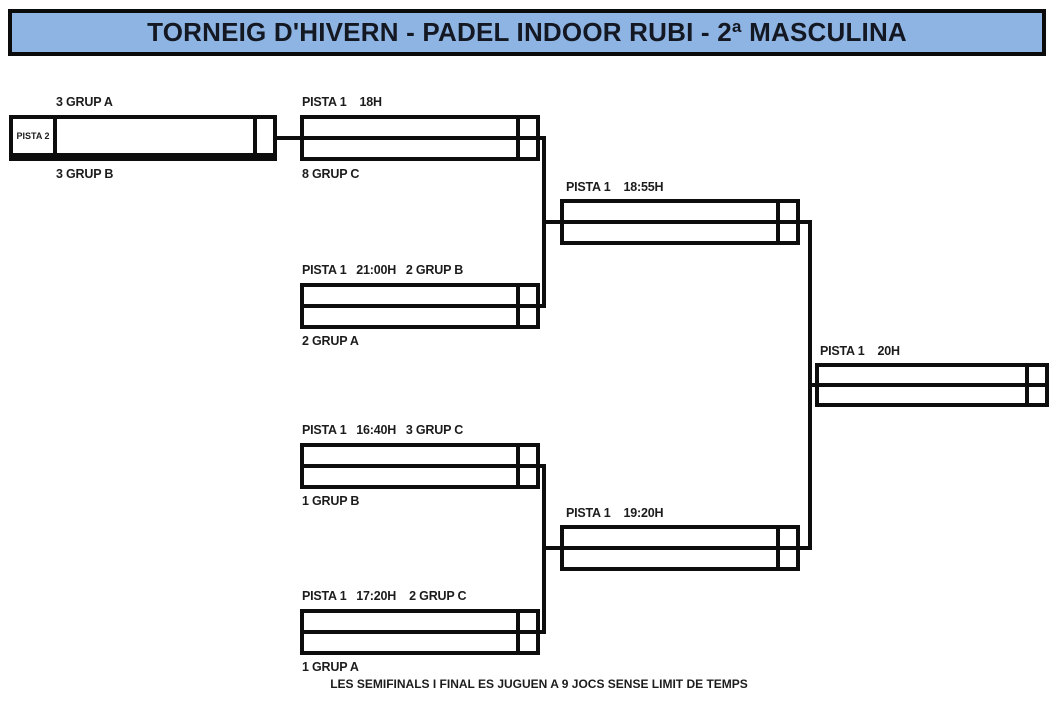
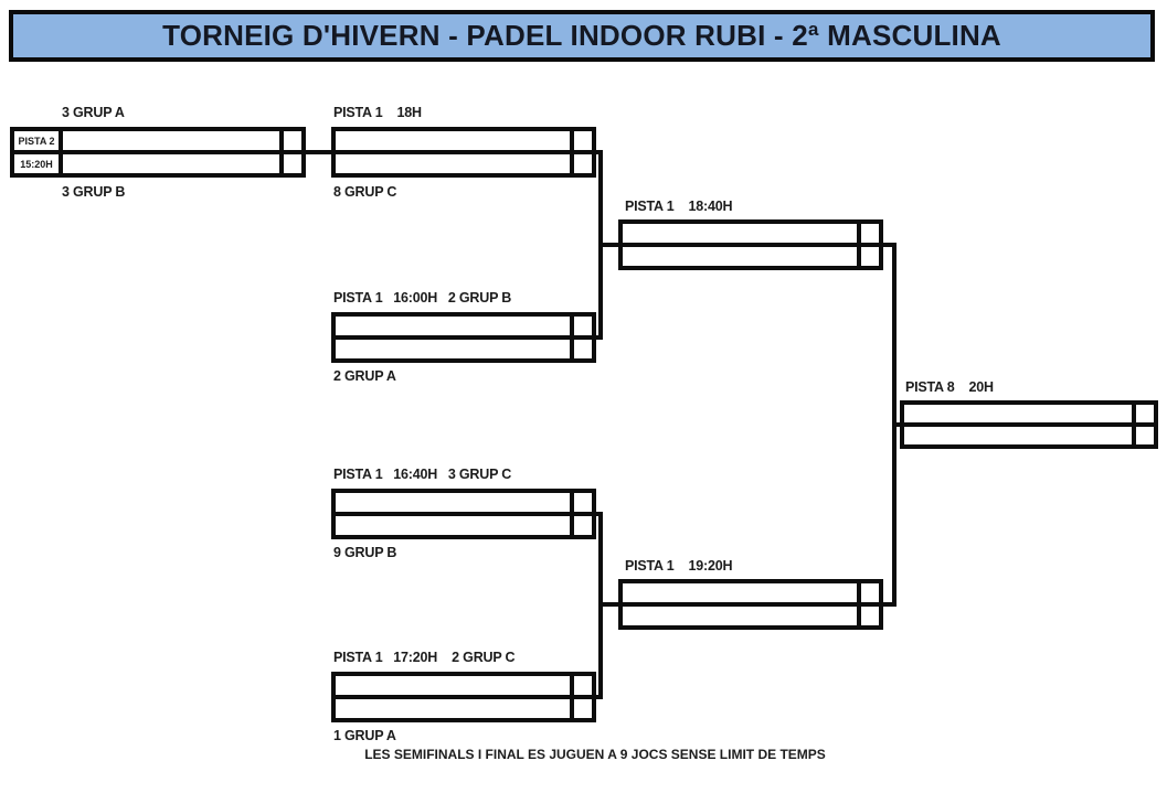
  TORNEIG D'HIVERN - PADEL INDOOR RUBI - 2ª MASCULINA
  PISTA 2
+ 15:20H
  3 GRUP A
  3 GRUP B
  PISTA 1 18H
  8 GRUP C
- PISTA 1 18:55H
+ PISTA 1 18:40H
- PISTA 1 21:00H 2 GRUP B
+ PISTA 1 16:00H 2 GRUP B
  2 GRUP A
- PISTA 1 20H
+ PISTA 8 20H
  PISTA 1 16:40H 3 GRUP C
- 1 GRUP B
+ 9 GRUP B
  PISTA 1 19:20H
  PISTA 1 17:20H 2 GRUP C
  1 GRUP A
  LES SEMIFINALS I FINAL ES JUGUEN A 9 JOCS SENSE LIMIT DE TEMPS
